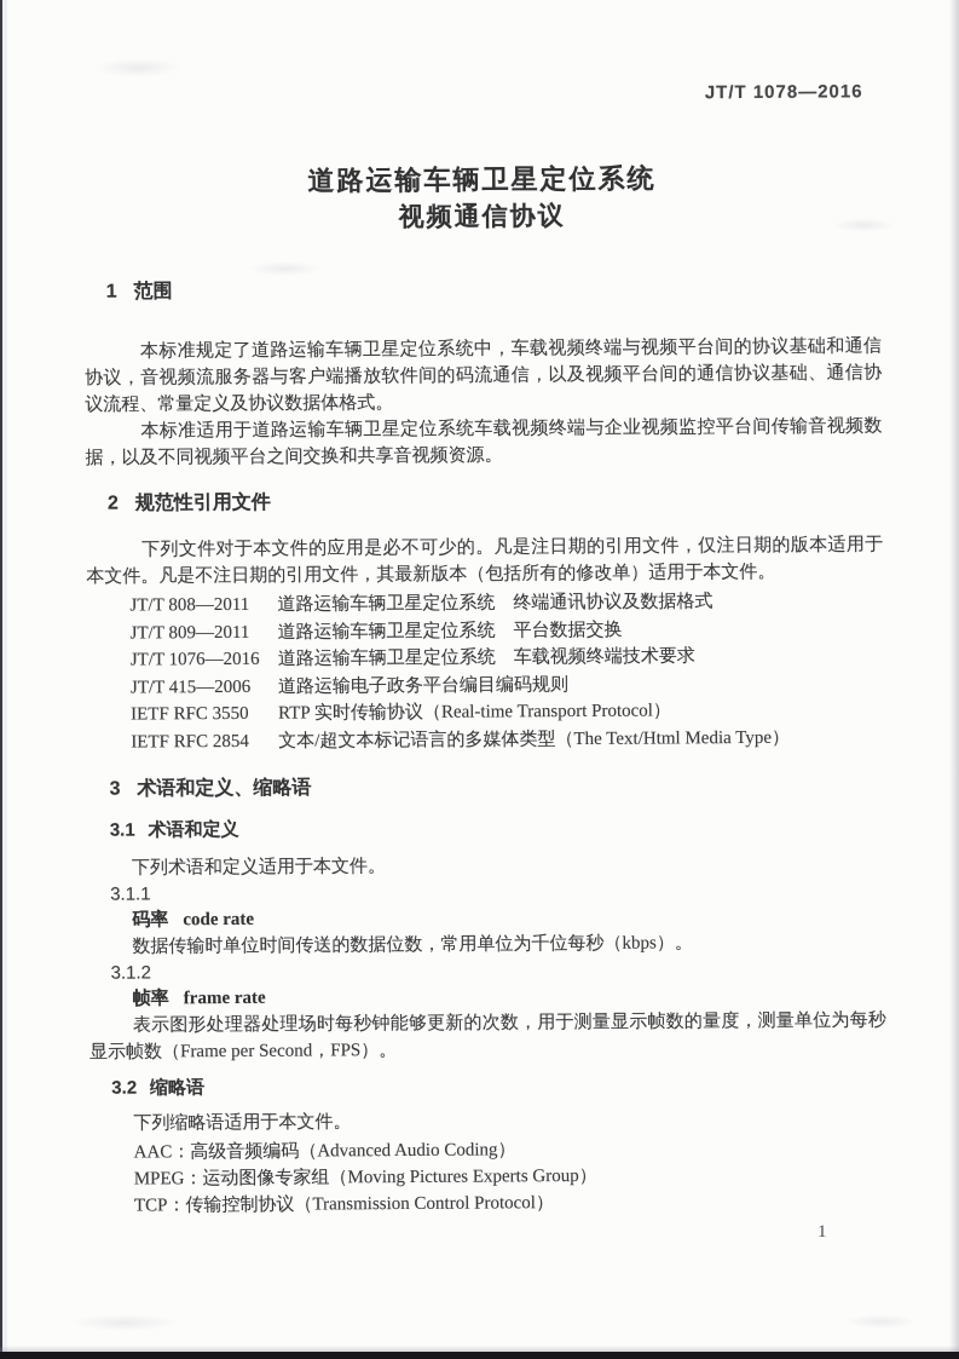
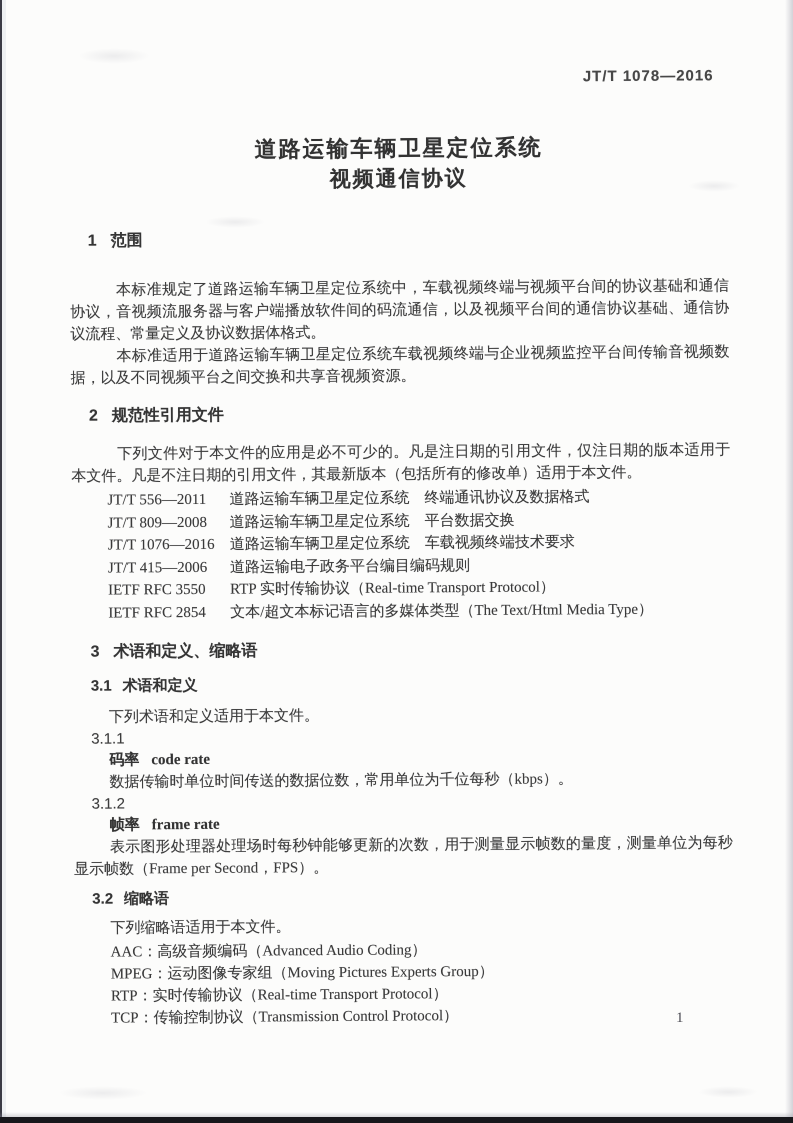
  JT/T 1078—2016
  道路运输车辆卫星定位系统
  视频通信协议
  1 范围
  本标准规定了道路运输车辆卫星定位系统中，车载视频终端与视频平台间的协议基础和通信协议，音视频流服务器与客户端播放软件间的码流通信，以及视频平台间的通信协议基础、通信协议流程、常量定义及协议数据体格式。
  本标准适用于道路运输车辆卫星定位系统车载视频终端与企业视频监控平台间传输音视频数据，以及不同视频平台之间交换和共享音视频资源。
  2 规范性引用文件
  下列文件对于本文件的应用是必不可少的。凡是注日期的引用文件，仅注日期的版本适用于本文件。凡是不注日期的引用文件，其最新版本（包括所有的修改单）适用于本文件。
- JT/T 808—2011 道路运输车辆卫星定位系统 终端通讯协议及数据格式
+ JT/T 556—2011 道路运输车辆卫星定位系统 终端通讯协议及数据格式
- JT/T 809—2011 道路运输车辆卫星定位系统 平台数据交换
+ JT/T 809—2008 道路运输车辆卫星定位系统 平台数据交换
  JT/T 1076—2016 道路运输车辆卫星定位系统 车载视频终端技术要求
  JT/T 415—2006 道路运输电子政务平台编目编码规则
  IETF RFC 3550 RTP 实时传输协议（Real-time Transport Protocol）
  IETF RFC 2854 文本/超文本标记语言的多媒体类型（The Text/Html Media Type）
  3 术语和定义、缩略语
  3.1 术语和定义
  下列术语和定义适用于本文件。
  3.1.1
  码率 code rate
  数据传输时单位时间传送的数据位数，常用单位为千位每秒（kbps）。
  3.1.2
  帧率 frame rate
  表示图形处理器处理场时每秒钟能够更新的次数，用于测量显示帧数的量度，测量单位为每秒显示帧数（Frame per Second，FPS）。
  3.2 缩略语
  下列缩略语适用于本文件。
  AAC：高级音频编码（Advanced Audio Coding）
  MPEG：运动图像专家组（Moving Pictures Experts Group）
+ RTP：实时传输协议（Real-time Transport Protocol）
  TCP：传输控制协议（Transmission Control Protocol）
  1
